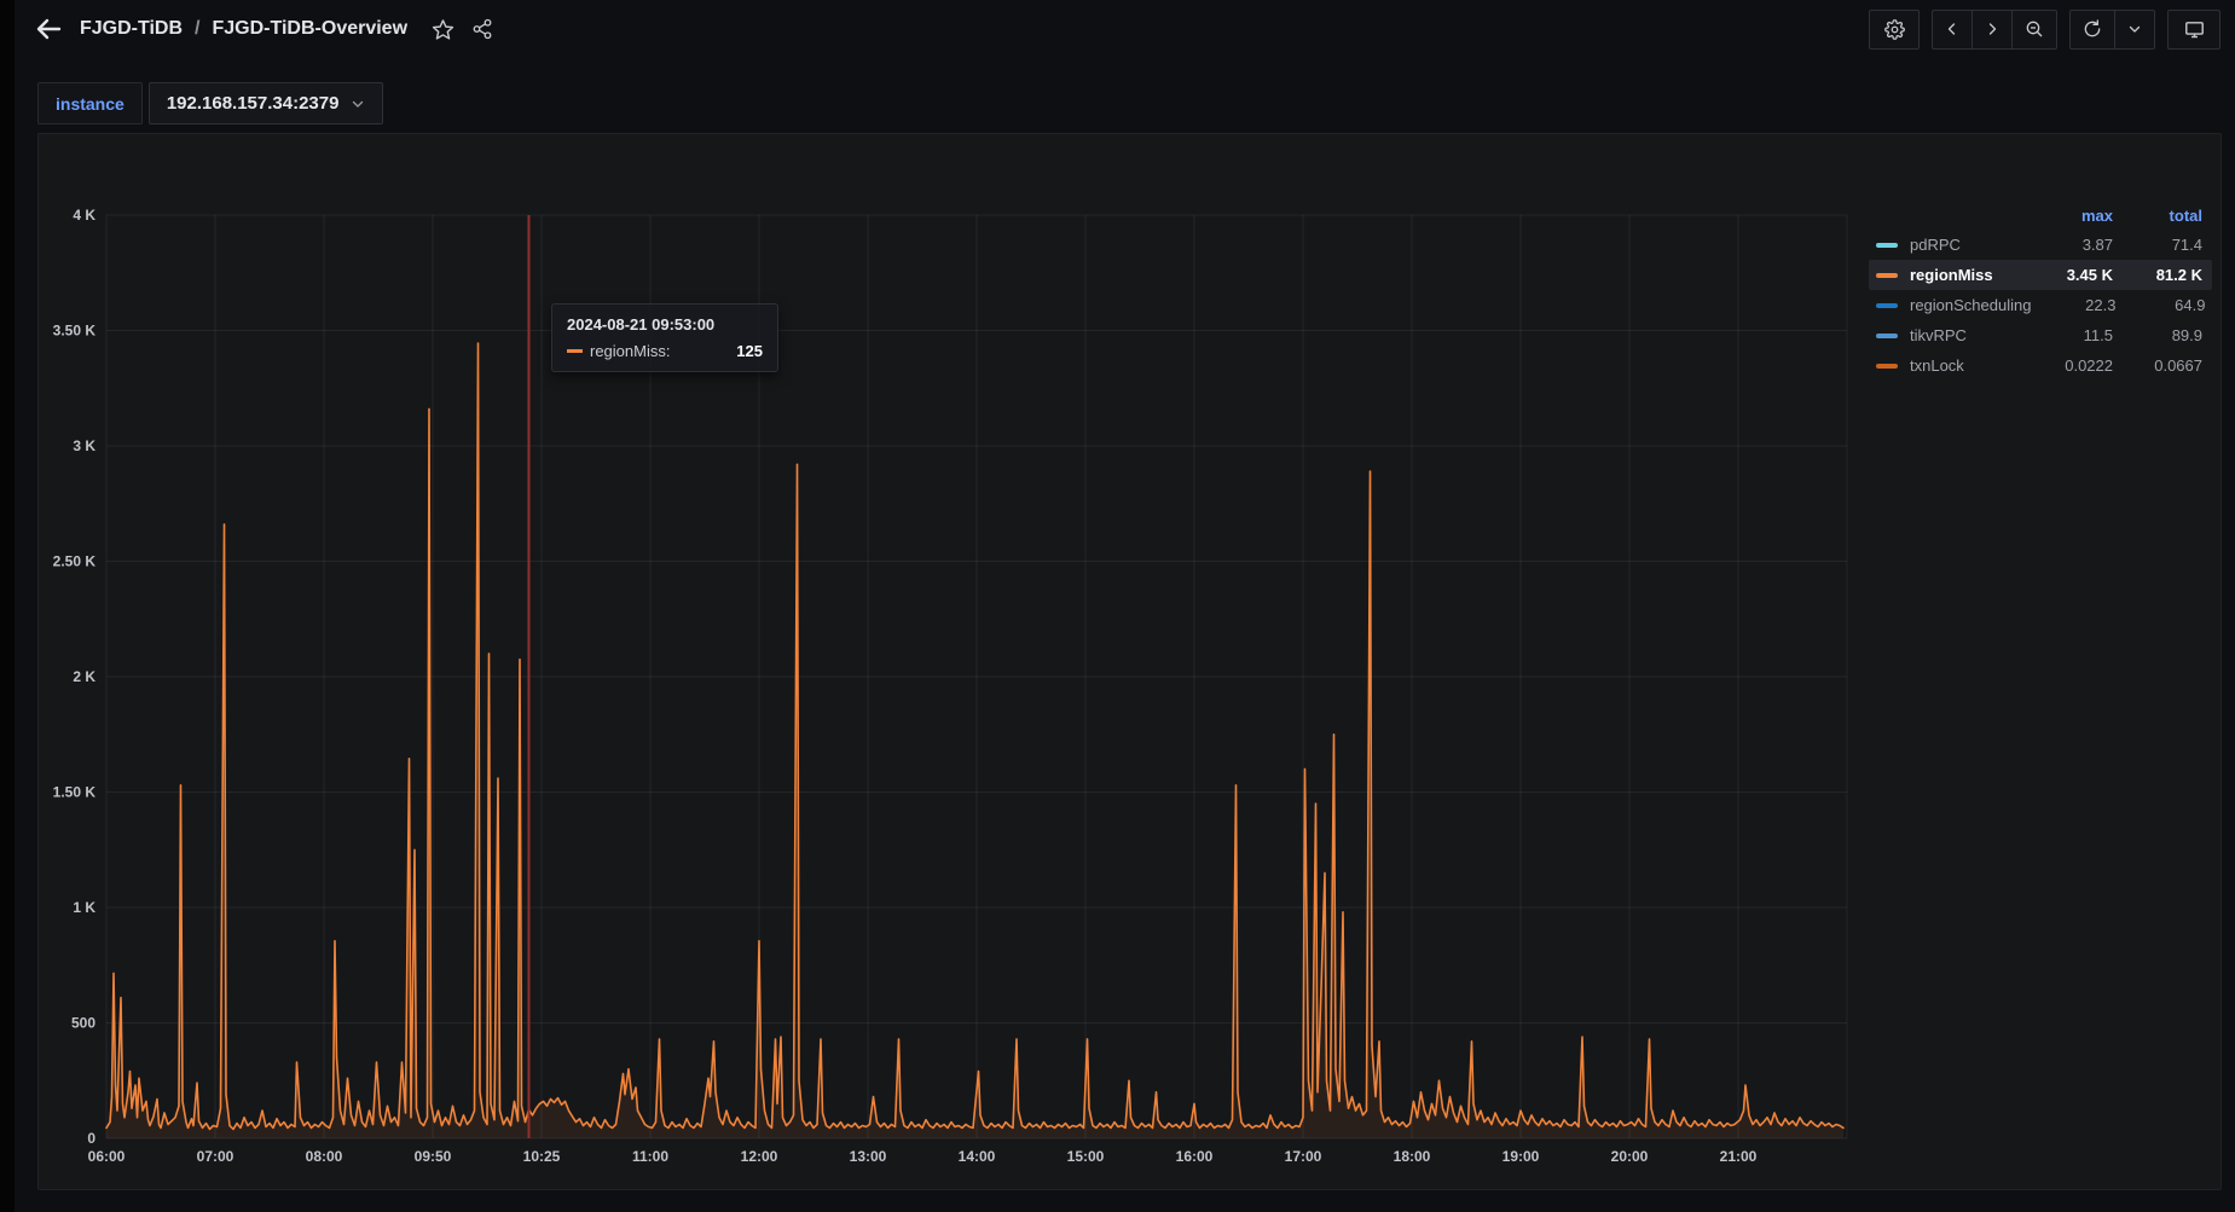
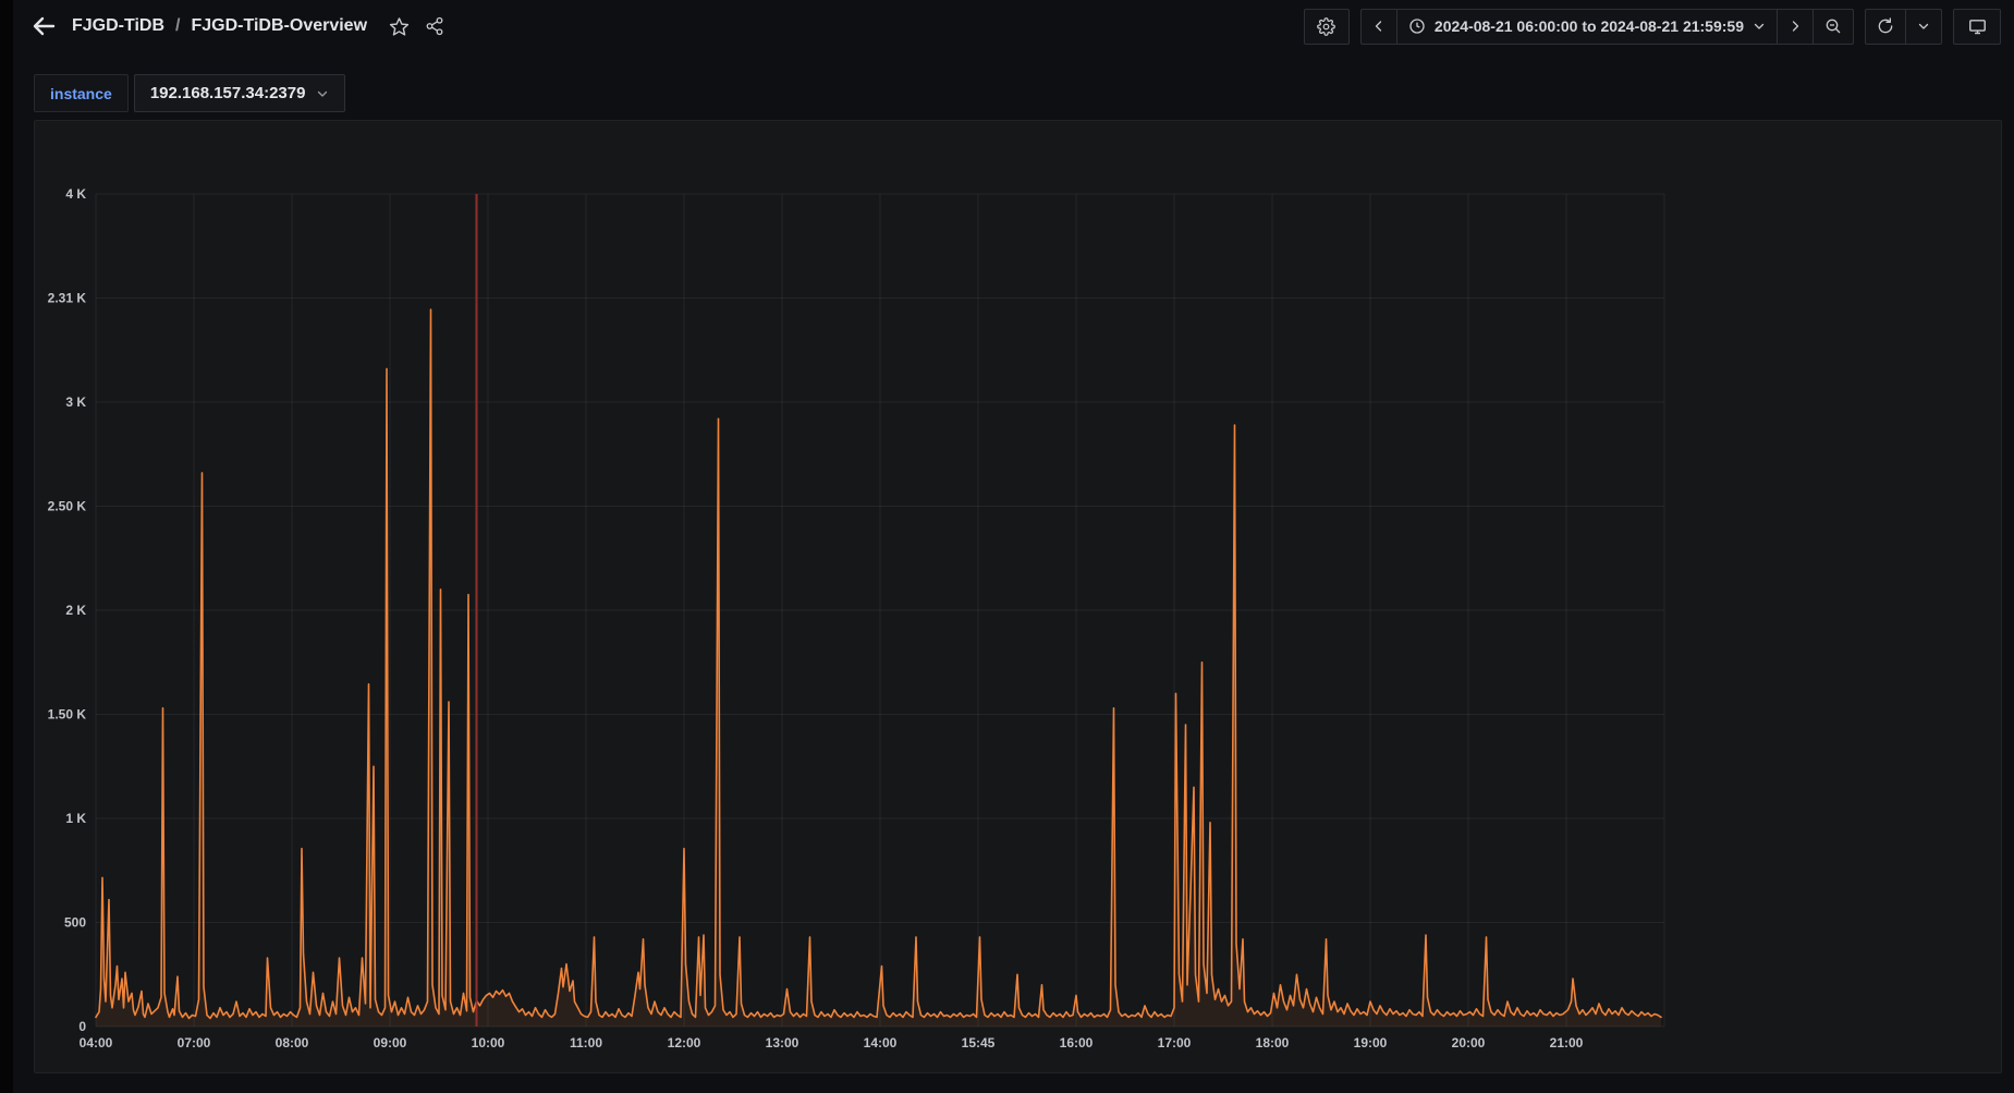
  FJGD-TiDB
  /
  FJGD-TiDB-Overview
+ 2024-08-21 06:00:00 to 2024-08-21 21:59:59
  instance
  192.168.157.34:2379
  0
  500
  1 K
  1.50 K
  2 K
  2.50 K
  3 K
- 3.50 K
+ 2.31 K
  4 K
- 06:00
+ 04:00
  07:00
  08:00
- 09:50
+ 09:00
- 10:25
+ 10:00
  11:00
  12:00
  13:00
  14:00
- 15:00
+ 15:45
  16:00
  17:00
  18:00
  19:00
  20:00
  21:00
- max
- total
- pdRPC
- 3.87
- 71.4
- regionMiss
- 3.45 K
- 81.2 K
- regionScheduling
- 22.3
- 64.9
- tikvRPC
- 11.5
- 89.9
- txnLock
- 0.0222
- 0.0667
- 2024-08-21 09:53:00
- regionMiss:
- 125
